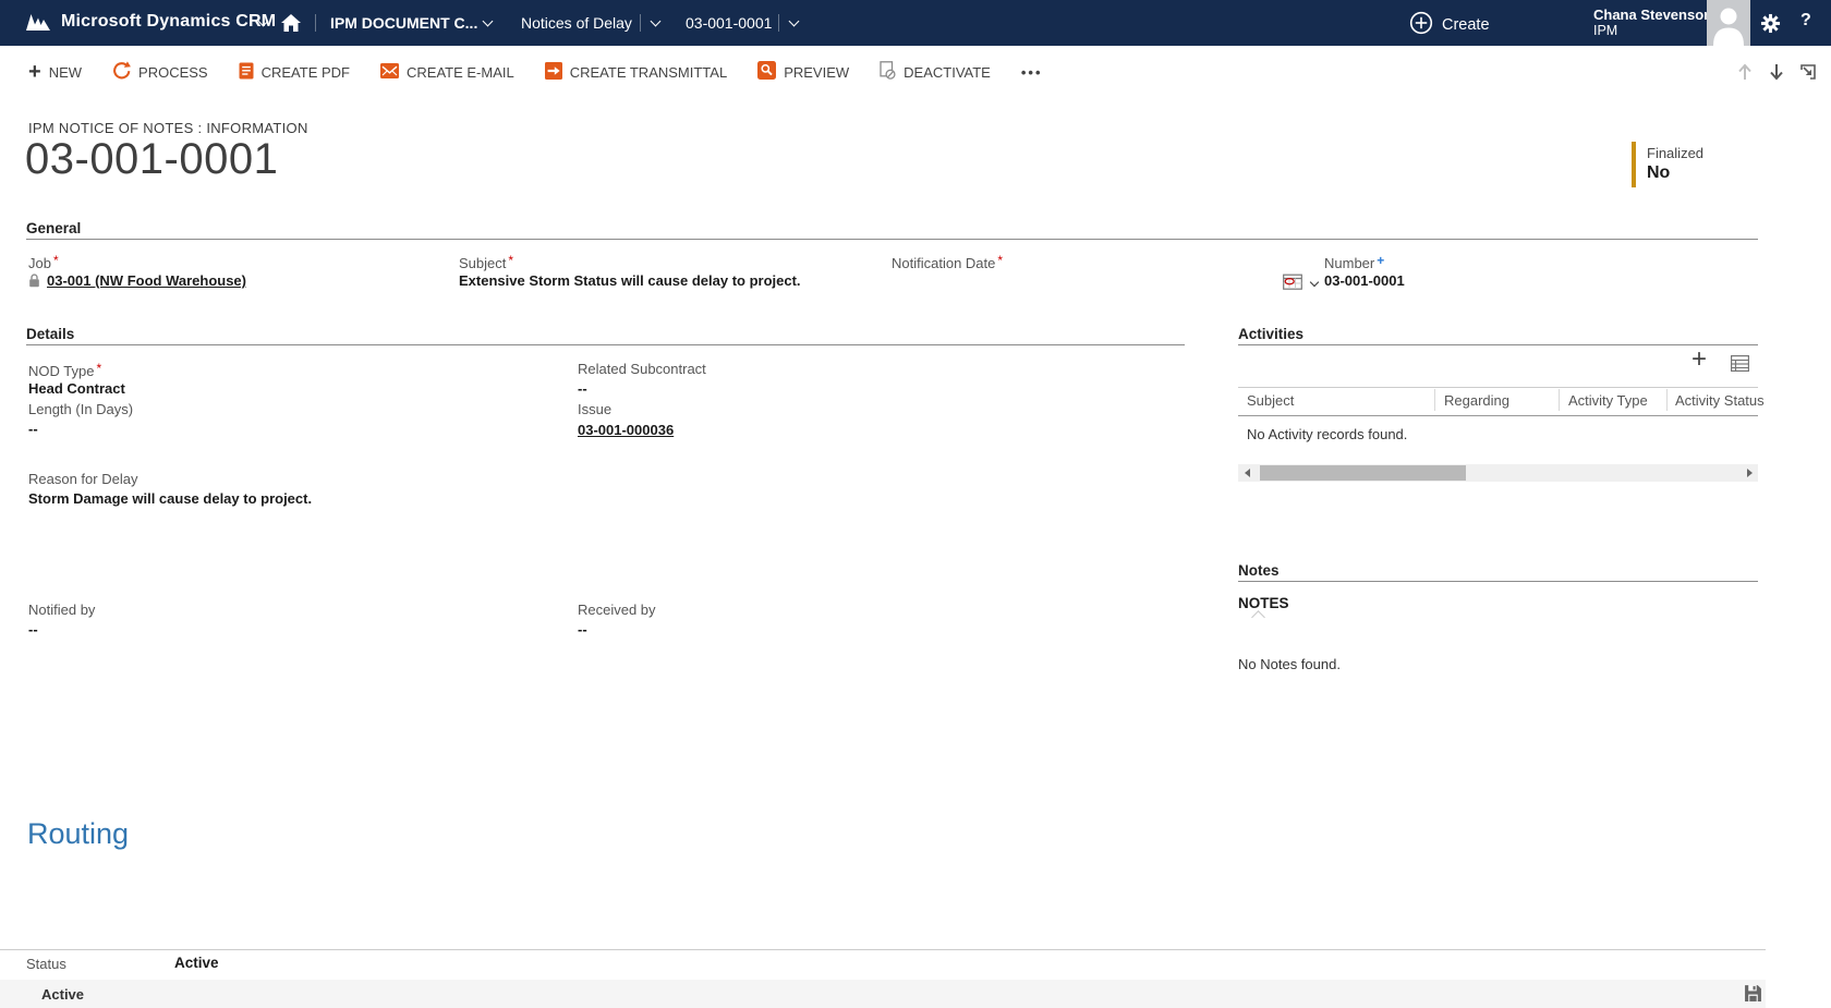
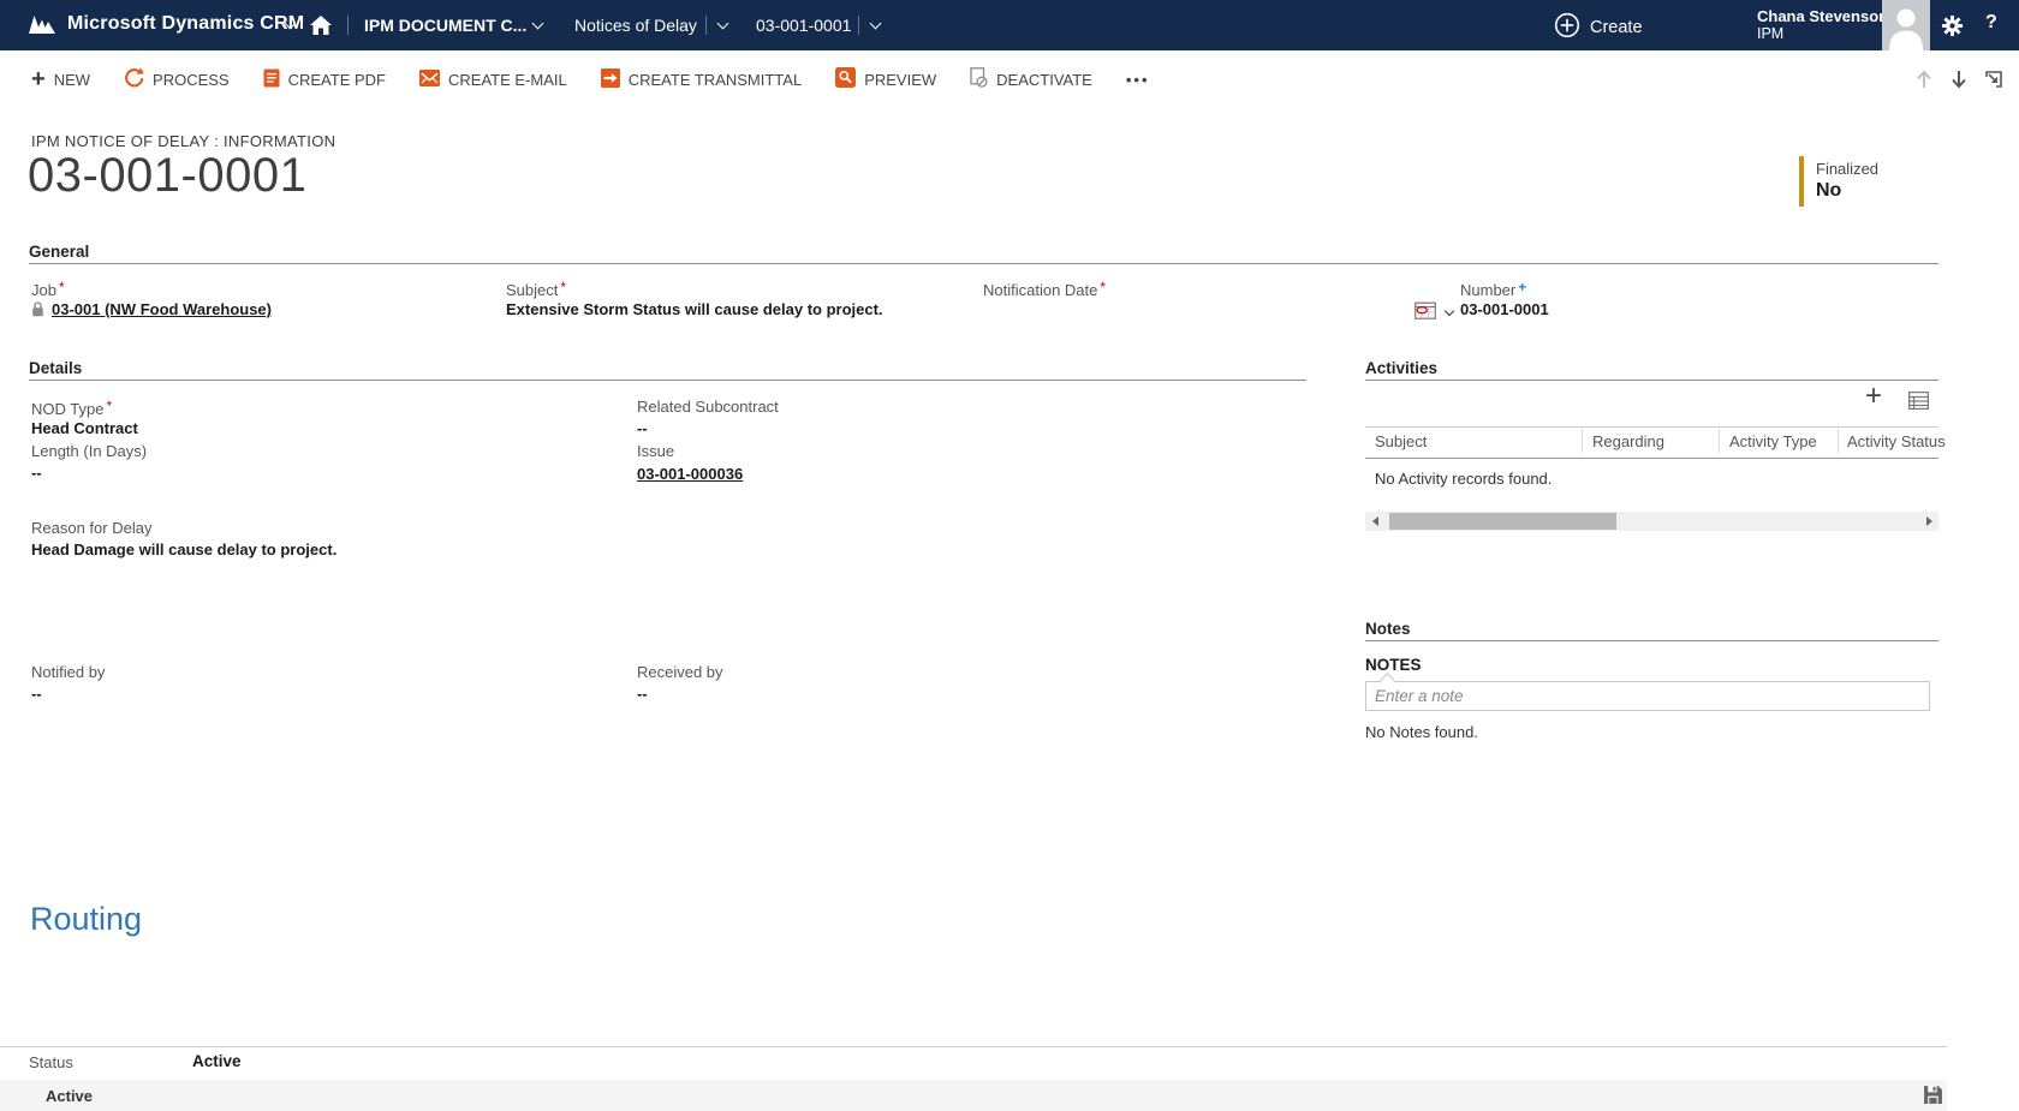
  Microsoft Dynamics CRM
  IPM DOCUMENT C...
  Notices of Delay
  03-001-0001
  Create
  Chana Stevenso
  IPM
  ?
  +
  NEW
  PROCESS
  CREATE PDF
  CREATE E-MAIL
  CREATE TRANSMITTAL
  PREVIEW
  DEACTIVATE
  •••
- IPM NOTICE OF NOTES : INFORMATION
+ IPM NOTICE OF DELAY : INFORMATION
  03-001-0001
  Finalized
  No
  General
  Job *
  03-001 (NW Food Warehouse)
  Subject *
  Extensive Storm Status will cause delay to project.
  Notification Date *
  Number +
  03-001-0001
  Details
  NOD Type *
  Head Contract
  Length (In Days)
  --
  Reason for Delay
- Storm Damage will cause delay to project.
+ Head Damage will cause delay to project.
  Related Subcontract
  --
  Issue
  03-001-000036
  Notified by
  --
  Received by
  --
  Activities
  +
  Subject
  Regarding
  Activity Type
  Activity Status
  No Activity records found.
  Notes
  NOTES
+ Enter a note
  No Notes found.
  Routing
  Status
  Active
  Active
